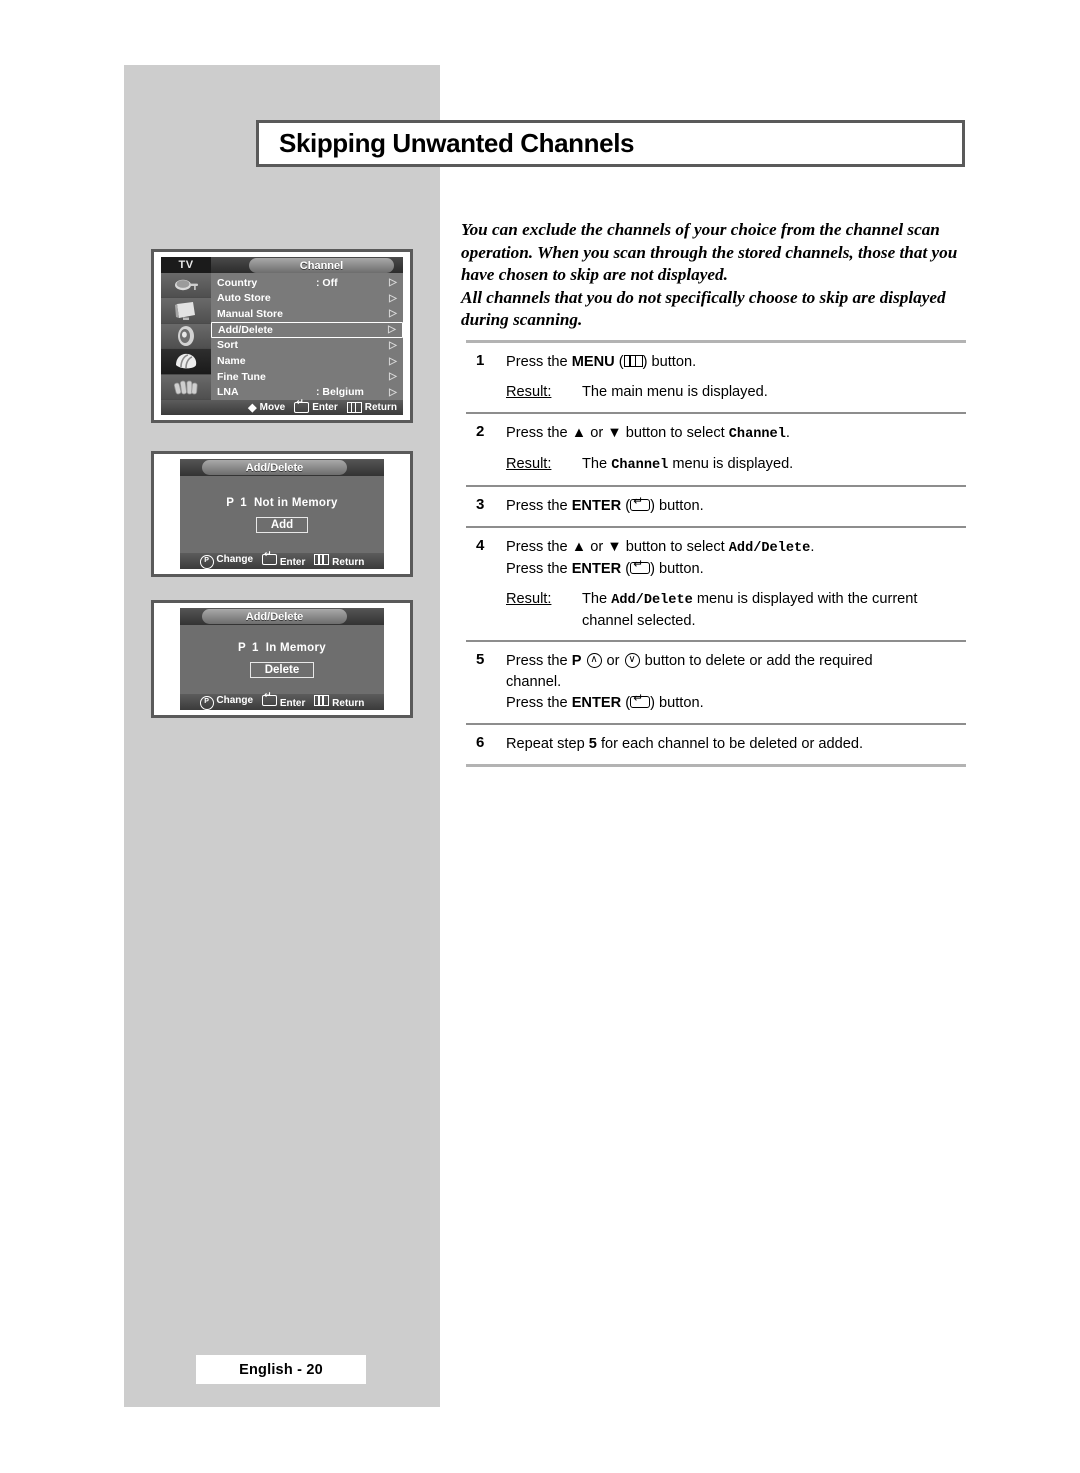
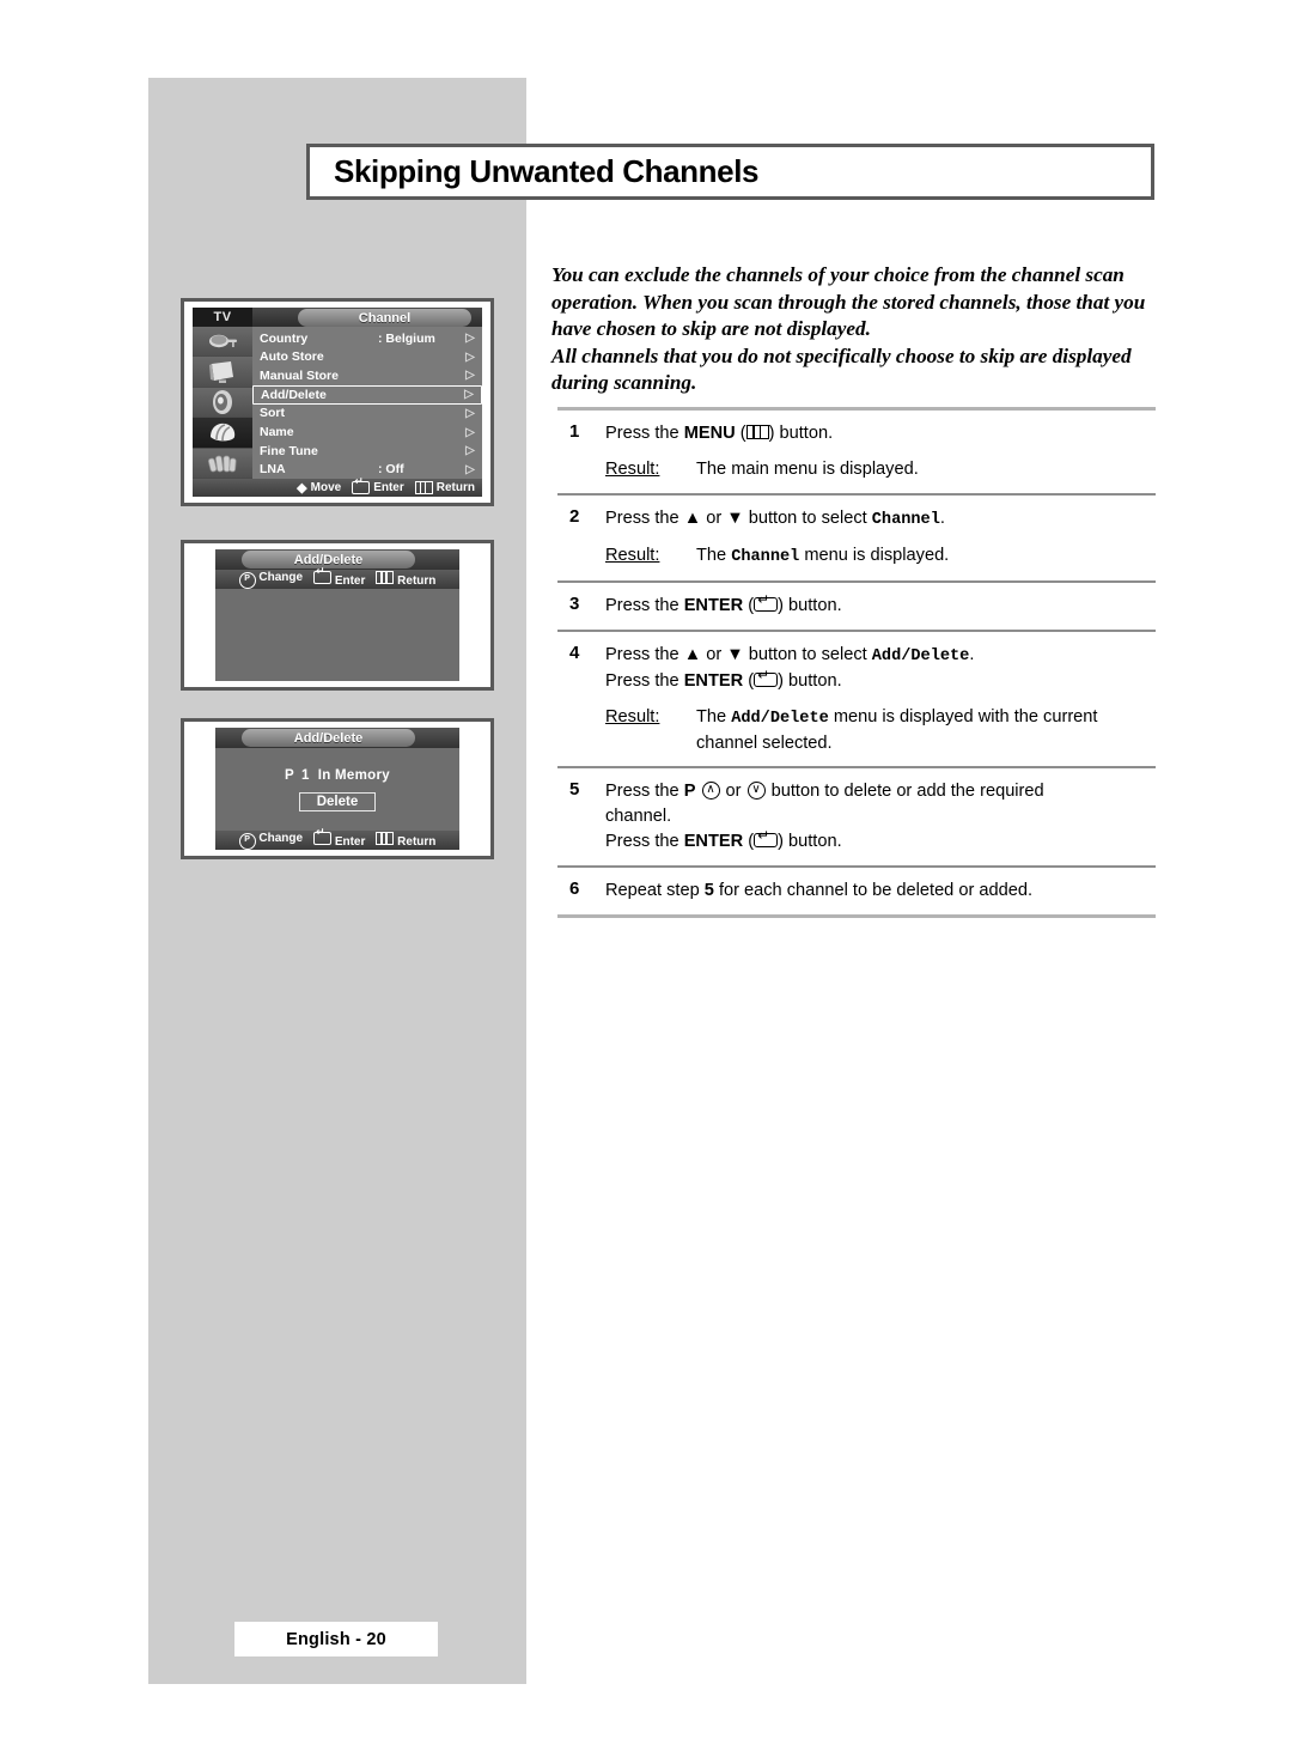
  Skipping Unwanted Channels
  You can exclude the channels of your choice from the channel scan operation. When you scan through the stored channels, those that you have chosen to skip are not displayed.
  All channels that you do not specifically choose to skip are displayed during scanning.
  1
  Press the MENU ( ) button.
  Result:
  The main menu is displayed.
  2
  Press the ▲ or ▼ button to select Channel.
  Result:
  The Channel menu is displayed.
  3
  Press the ENTER ( ) button.
  4
  Press the ▲ or ▼ button to select Add/Delete.
  Press the ENTER ( ) button.
  Result:
  The Add/Delete menu is displayed with the current
  channel selected.
  5
  Press the P or button to delete or add the required
  channel.
  Press the ENTER ( ) button.
  6
  Repeat step 5 for each channel to be deleted or added.
  TV
  Channel
  Country
- : Off
+ : Belgium
  ▷
  Auto Store
  ▷
  Manual Store
  ▷
  Add/Delete
  ▷
  Sort
  ▷
  Name
  ▷
  Fine Tune
  ▷
  LNA
- : Belgium
+ : Off
  ▷
  ◆
  Move
  Enter
  Return
  Add/Delete
- P 1 Not in Memory
- Add
  Change
  Enter
  Return
  Add/Delete
  P 1 In Memory
  Delete
  Change
  Enter
  Return
  English - 20
